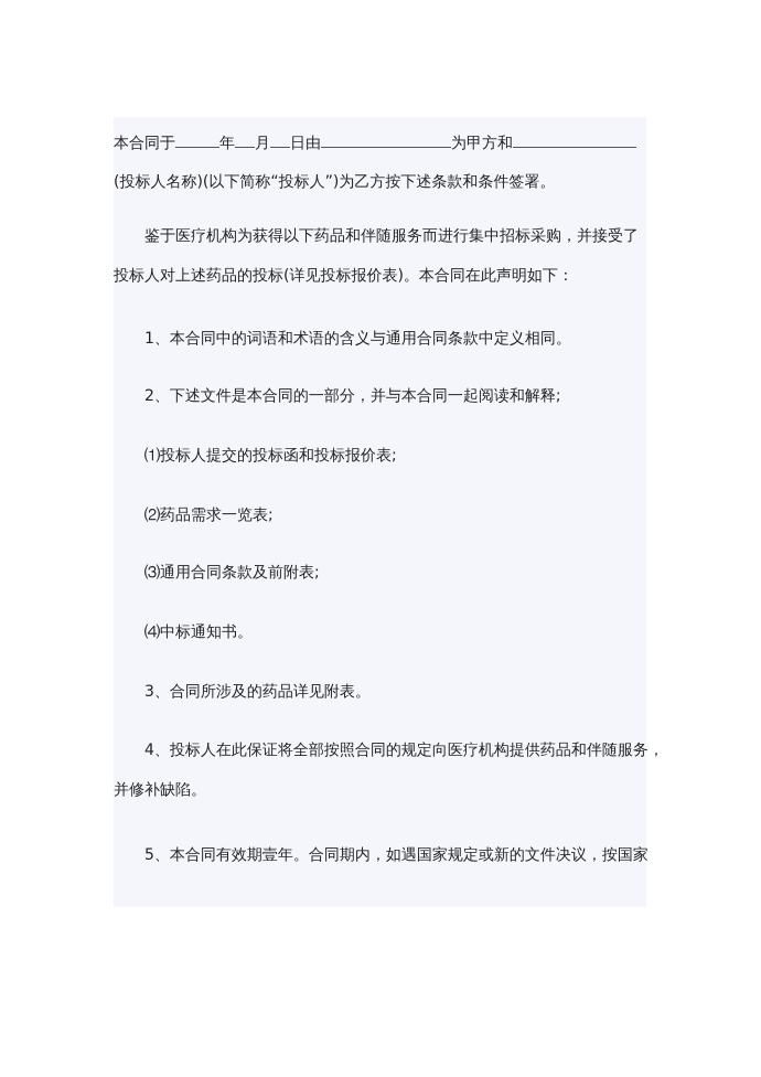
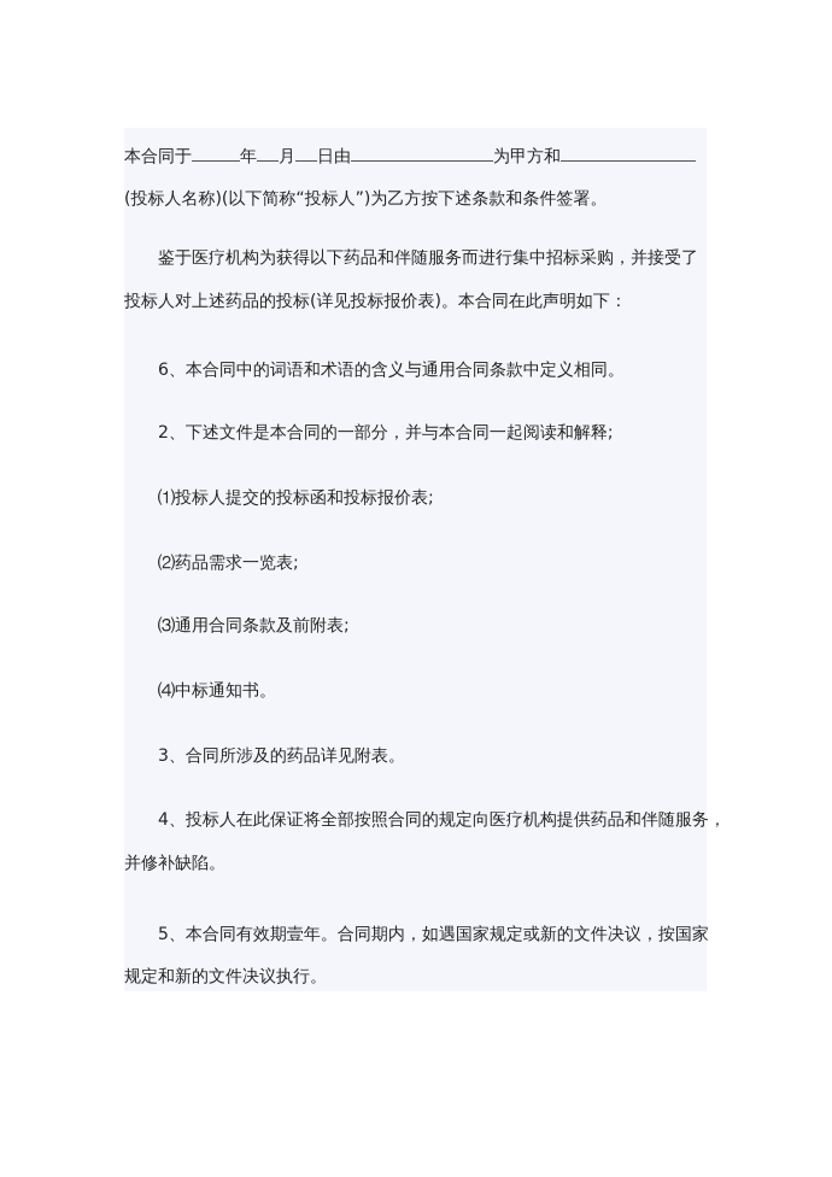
  本合同于 年 月 日由 为甲方和
  (投标人名称)(以下简称“投标人”)为乙方按下述条款和条件签署。
  鉴于医疗机构为获得以下药品和伴随服务而进行集中招标采购，并接受了
  投标人对上述药品的投标(详见投标报价表)。本合同在此声明如下：
- 1、本合同中的词语和术语的含义与通用合同条款中定义相同。
+ 6、本合同中的词语和术语的含义与通用合同条款中定义相同。
  2、下述文件是本合同的一部分，并与本合同一起阅读和解释;
  ⑴投标人提交的投标函和投标报价表;
  ⑵药品需求一览表;
  ⑶通用合同条款及前附表;
  ⑷中标通知书。
  3、合同所涉及的药品详见附表。
  4、投标人在此保证将全部按照合同的规定向医疗机构提供药品和伴随服务，
  并修补缺陷。
  5、本合同有效期壹年。合同期内，如遇国家规定或新的文件决议，按国家
+ 规定和新的文件决议执行。
